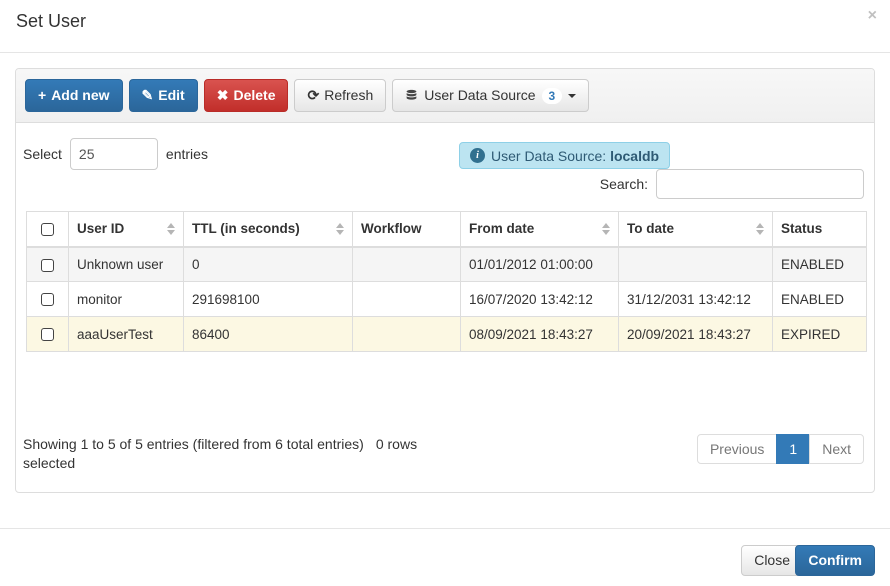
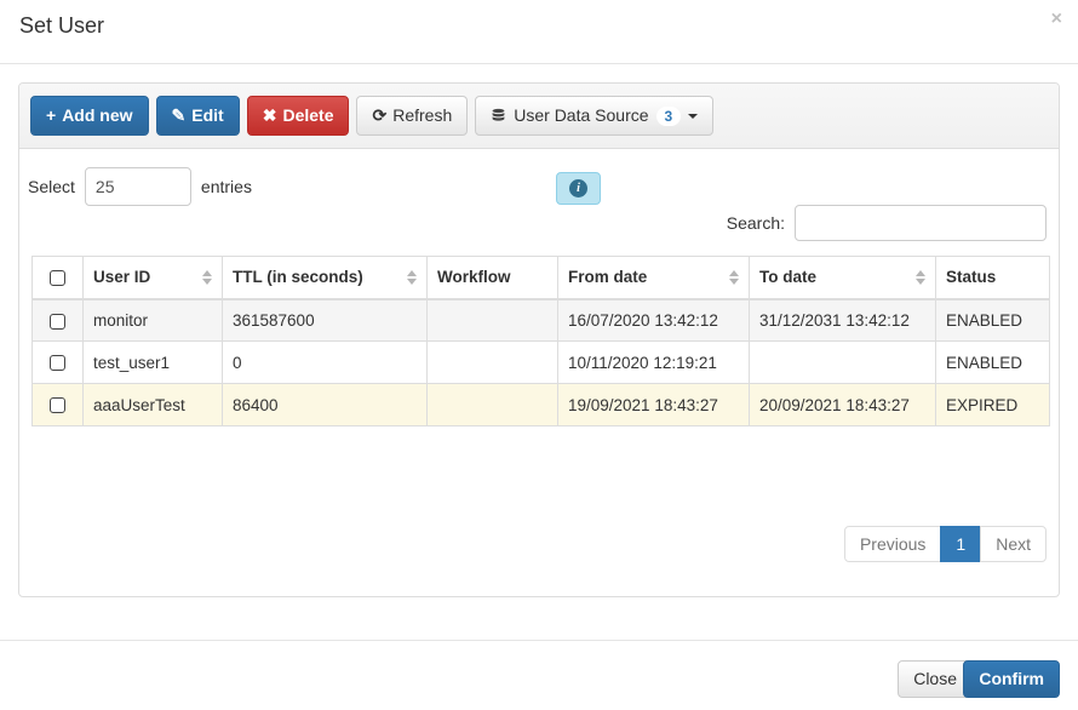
  Set User
  ×
  +
  Add new
  ✎
  Edit
  ✖
  Delete
  ⟳
  Refresh
  User Data Source
  3
  Select
  25
  entries
  i
- User Data Source: localdb
  Search:
  	User ID	TTL (in seconds)	Workflow	From date	To date	Status
- 	Unknown user	0		01/01/2012 01:00:00		ENABLED
- 	monitor	291698100		16/07/2020 13:42:12	31/12/2031 13:42:12	ENABLED
+ 	monitor	361587600		16/07/2020 13:42:12	31/12/2031 13:42:12	ENABLED
+ 	test_user1	0		10/11/2020 12:19:21		ENABLED
- 	aaaUserTest	86400		08/09/2021 18:43:27	20/09/2021 18:43:27	EXPIRED
+ 	aaaUserTest	86400		19/09/2021 18:43:27	20/09/2021 18:43:27	EXPIRED
- Showing 1 to 5 of 5 entries (filtered from 6 total entries) 0 rows selected
  Previous
  1
  Next
  Close
  Confirm
